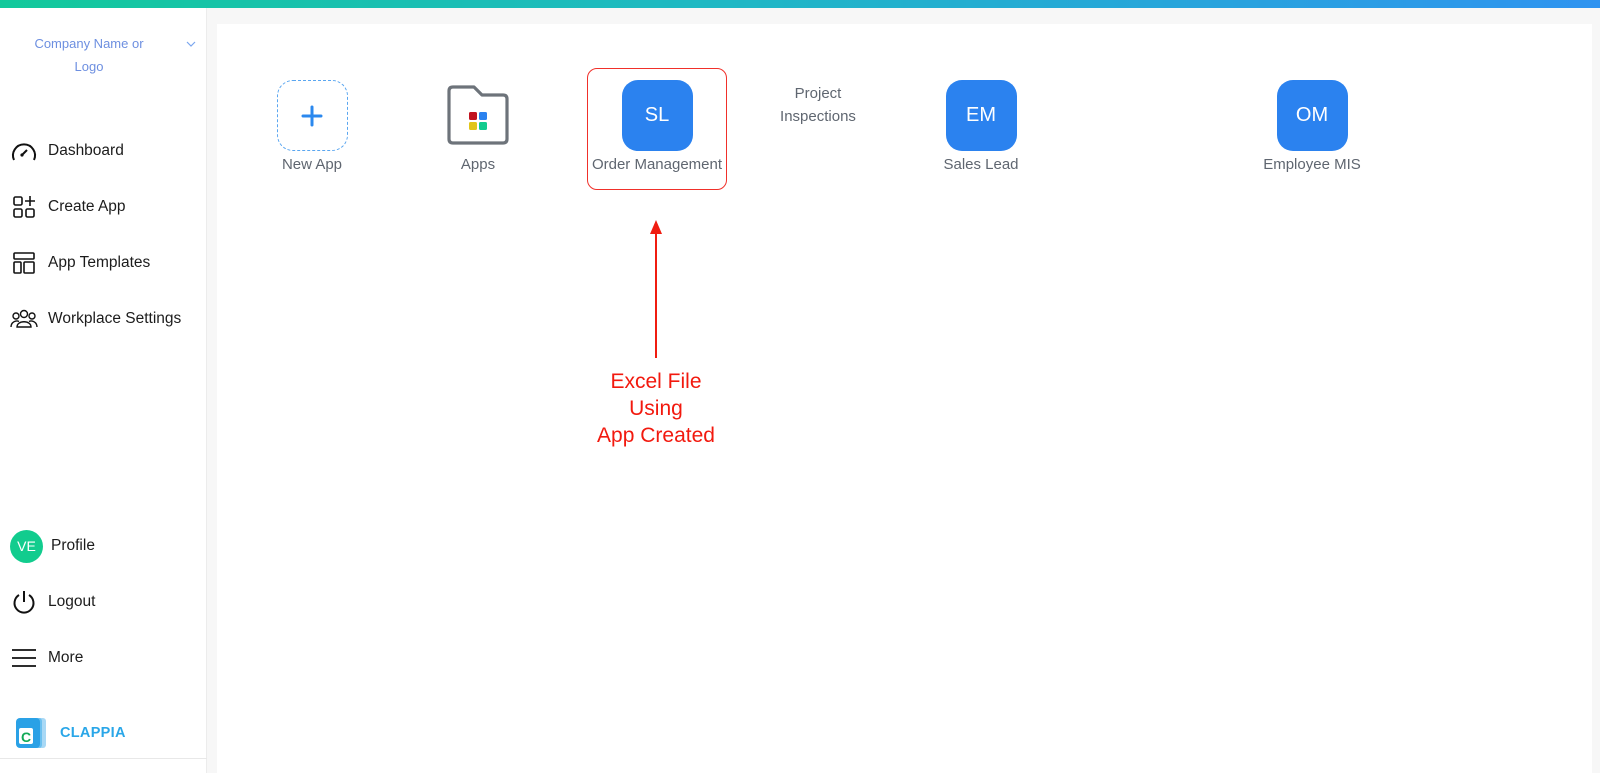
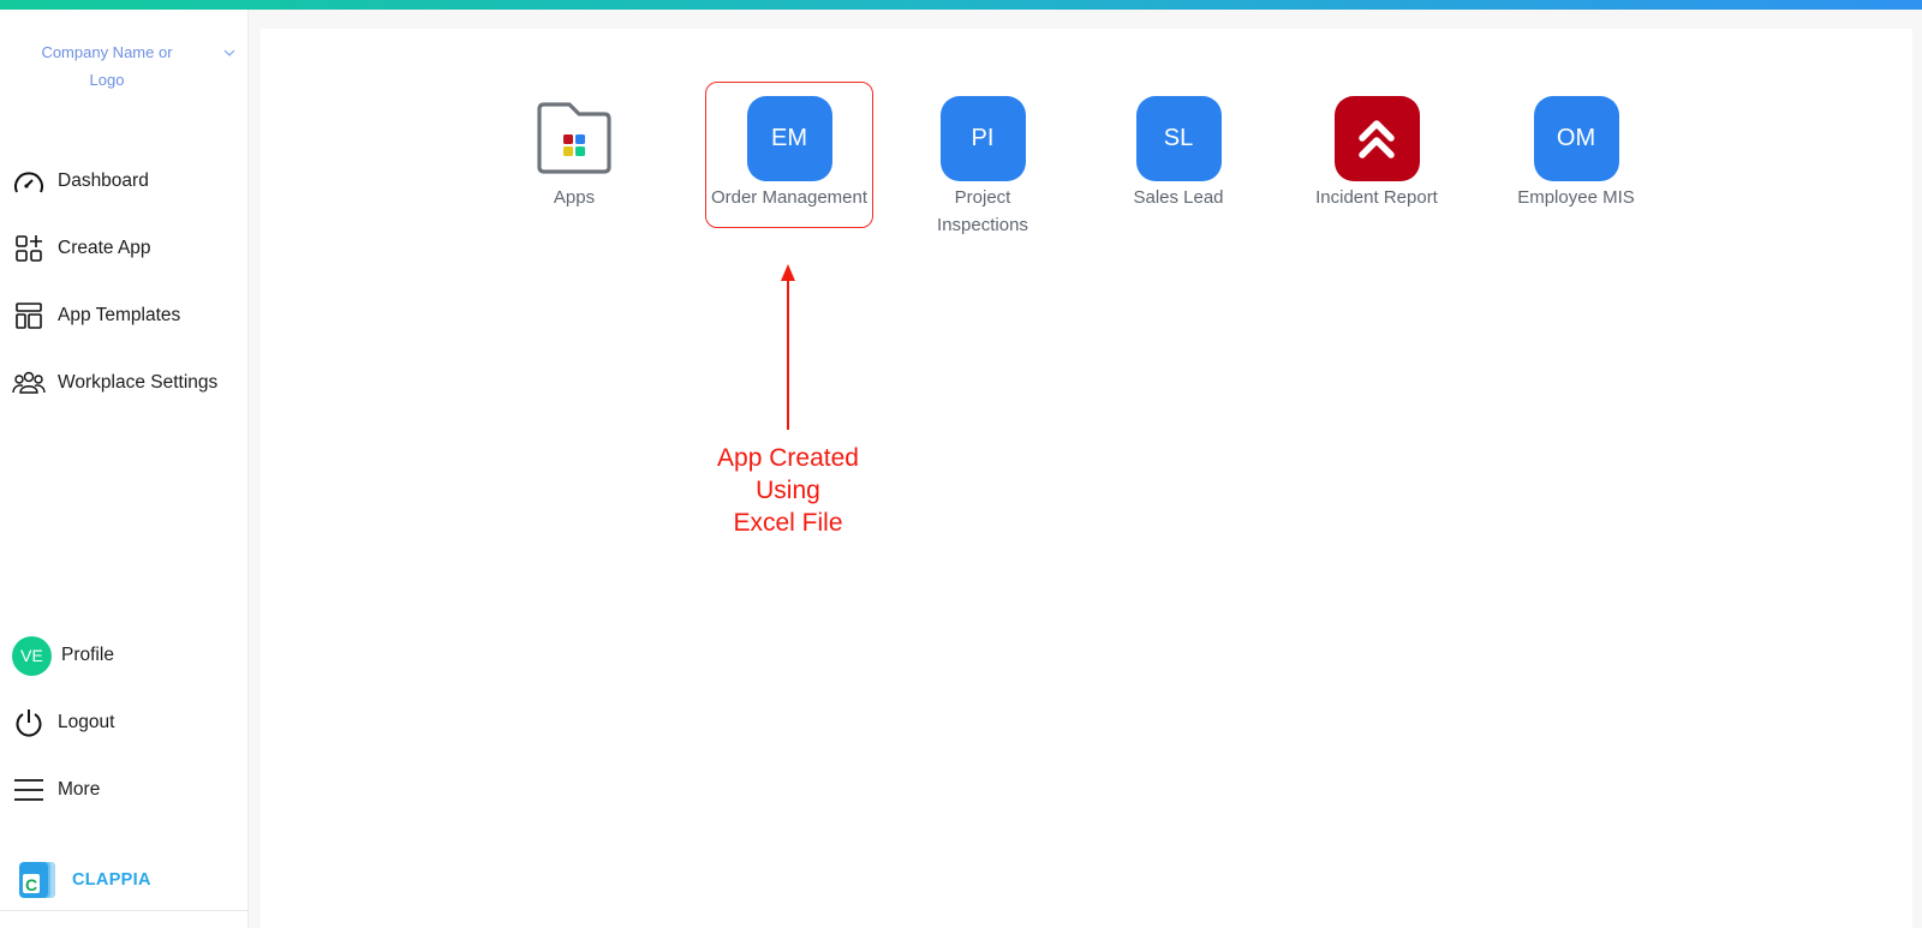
  Company Name or Logo
  Dashboard
  Create App
  App Templates
  Workplace Settings
  VE
  Profile
  Logout
  More
  C
  CLAPPIA
- New App
  Apps
- SL
+ EM
  Order Management
+ PI
  Project Inspections
- EM
+ SL
  Sales Lead
+ Incident Report
  OM
  Employee MIS
- Excel File
+ App Created
  Using
- App Created
+ Excel File
